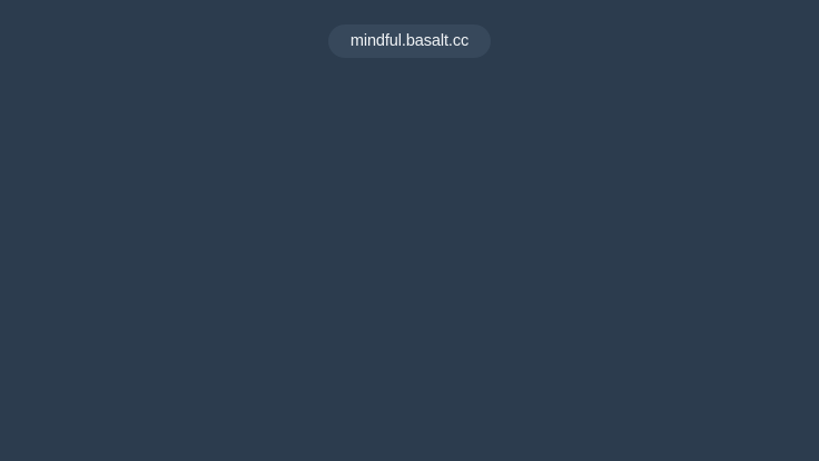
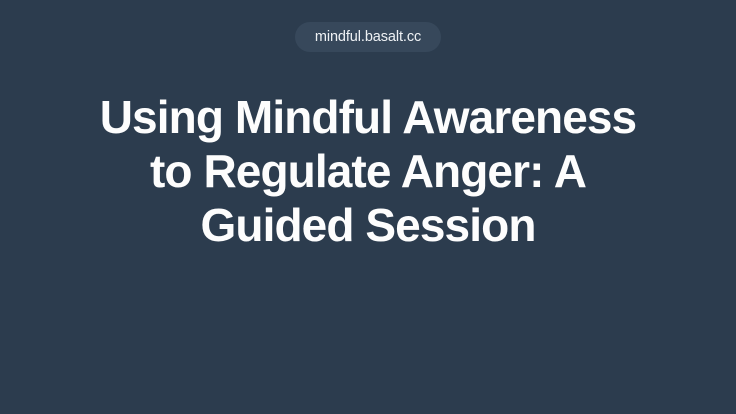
  mindful.basalt.cc
+ Using Mindful Awareness to Regulate Anger: A Guided Session
